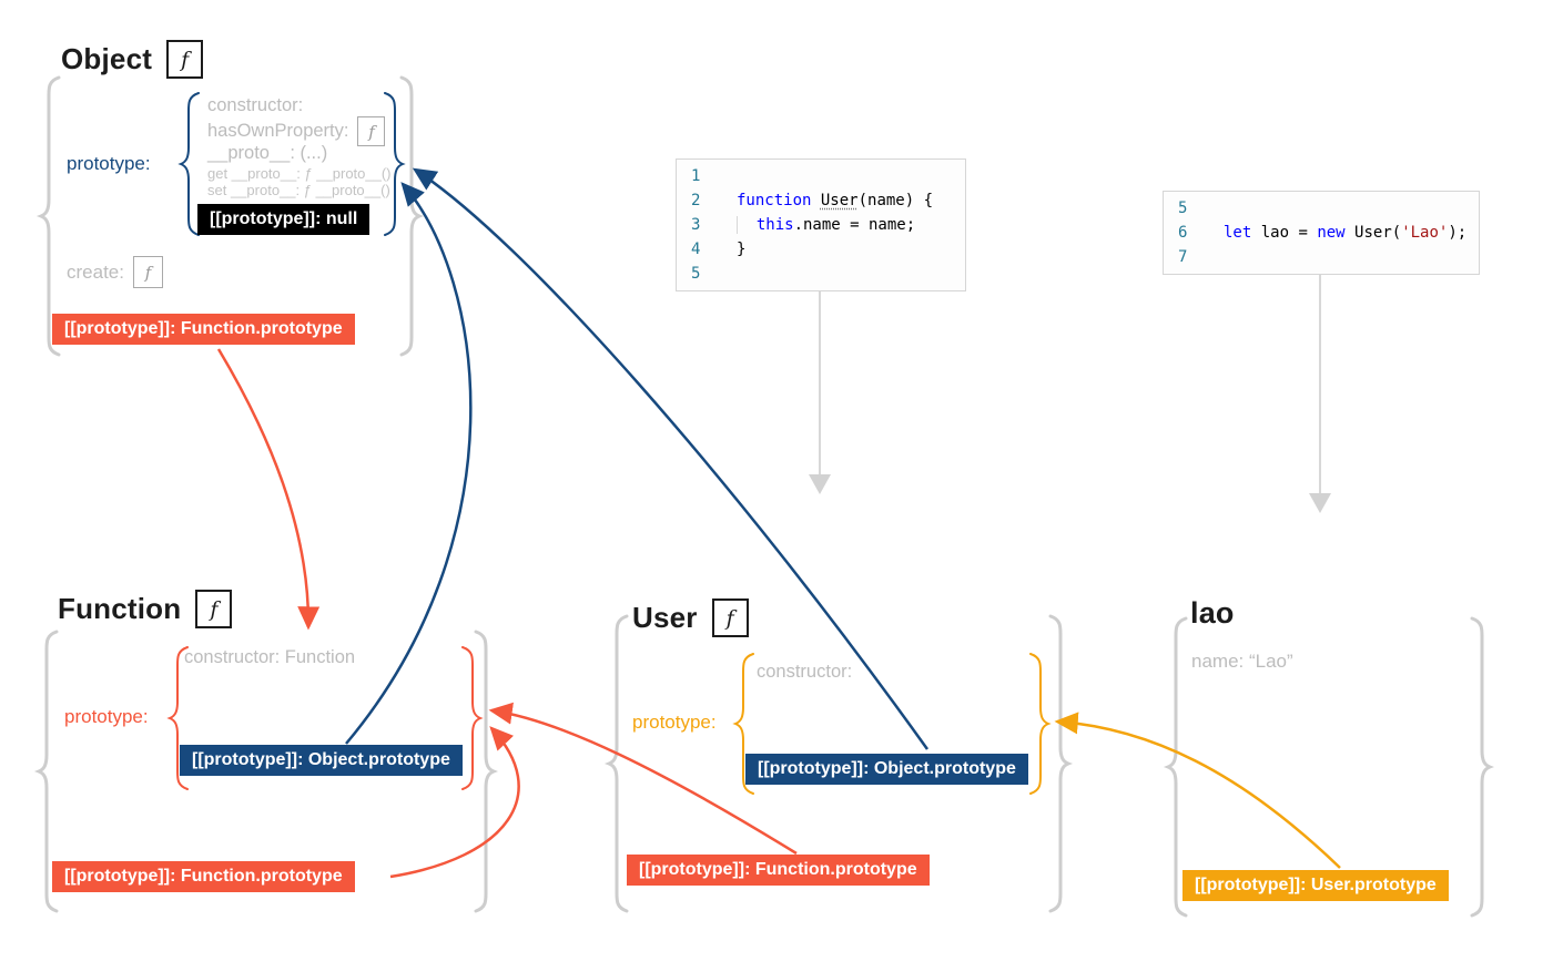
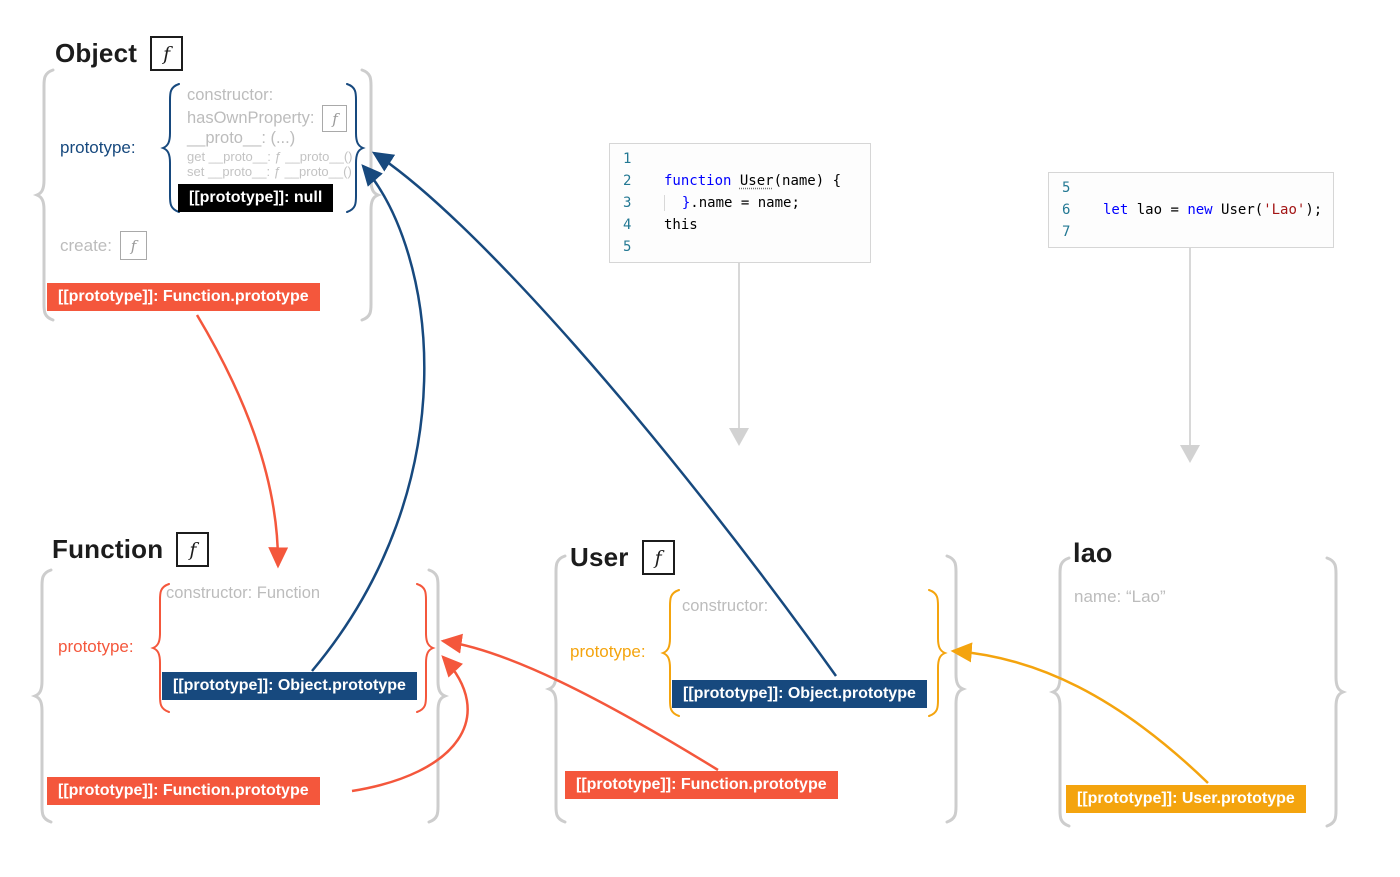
  Object
  f
  prototype:
  constructor:
  hasOwnProperty:
  f
  __proto__: (...)
  get __proto__: ƒ __proto__()
  set __proto__: ƒ __proto__()
  [[prototype]]: null
  create:
  f
  [[prototype]]: Function.prototype
  1
  2
  function User(name) {
  3
- this.name = name;
+ }.name = name;
  4
- }
+ this
  5
  5
  6
  let lao = new User('Lao');
  7
  Function
  f
  constructor: Function
  prototype:
  [[prototype]]: Object.prototype
  [[prototype]]: Function.prototype
  User
  f
  constructor:
  prototype:
  [[prototype]]: Object.prototype
  [[prototype]]: Function.prototype
  lao
  name: “Lao”
  [[prototype]]: User.prototype
